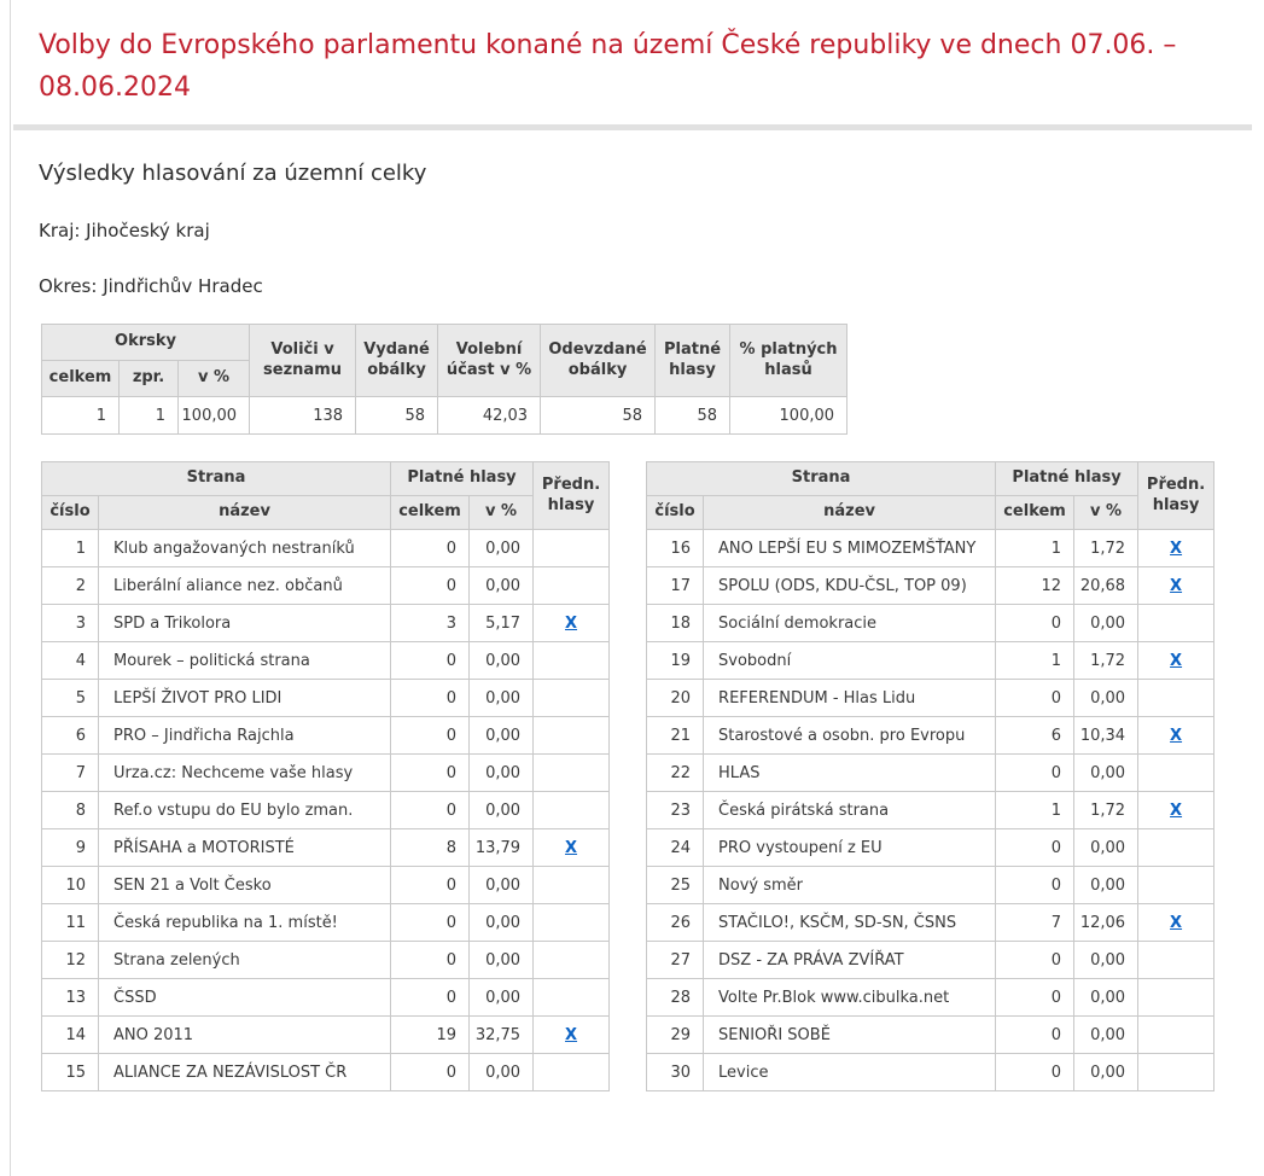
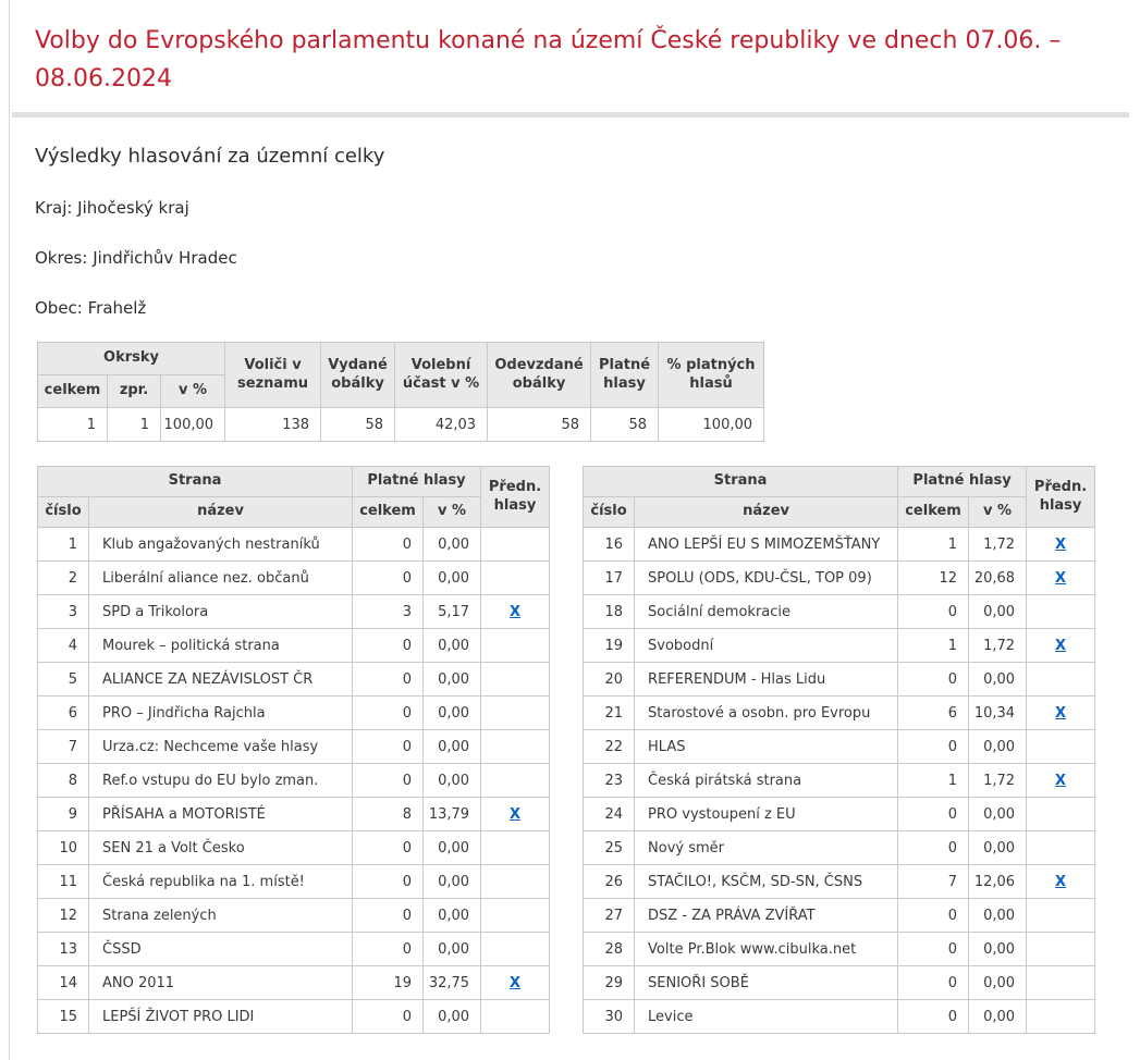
  Volby do Evropského parlamentu konané na území České republiky ve dnech 07.06. – 08.06.2024
  Výsledky hlasování za územní celky
  Kraj: Jihočeský kraj
  Okres: Jindřichův Hradec
+ Obec: Frahelž
  Okrsky	Voliči v seznamu	Vydané obálky	Volební účast v %	Odevzdané obálky	Platné hlasy	% platných hlasů
  celkem	zpr.	v %
  1	1	100,00	138	58	42,03	58	58	100,00
  Strana	Platné hlasy	Předn. hlasy
  číslo	název	celkem	v %
  1	Klub angažovaných nestraníků	0	0,00
  2	Liberální aliance nez. občanů	0	0,00
  3	SPD a Trikolora	3	5,17	X
  4	Mourek – politická strana	0	0,00
- 5	LEPŠÍ ŽIVOT PRO LIDI	0	0,00
+ 5	ALIANCE ZA NEZÁVISLOST ČR	0	0,00
  6	PRO – Jindřicha Rajchla	0	0,00
  7	Urza.cz: Nechceme vaše hlasy	0	0,00
  8	Ref.o vstupu do EU bylo zman.	0	0,00
  9	PŘÍSAHA a MOTORISTÉ	8	13,79	X
  10	SEN 21 a Volt Česko	0	0,00
  11	Česká republika na 1. místě!	0	0,00
  12	Strana zelených	0	0,00
  13	ČSSD	0	0,00
  14	ANO 2011	19	32,75	X
- 15	ALIANCE ZA NEZÁVISLOST ČR	0	0,00
+ 15	LEPŠÍ ŽIVOT PRO LIDI	0	0,00
  Strana	Platné hlasy	Předn. hlasy
  číslo	název	celkem	v %
  16	ANO LEPŠÍ EU S MIMOZEMŠŤANY	1	1,72	X
  17	SPOLU (ODS, KDU-ČSL, TOP 09)	12	20,68	X
  18	Sociální demokracie	0	0,00
  19	Svobodní	1	1,72	X
  20	REFERENDUM - Hlas Lidu	0	0,00
  21	Starostové a osobn. pro Evropu	6	10,34	X
  22	HLAS	0	0,00
  23	Česká pirátská strana	1	1,72	X
  24	PRO vystoupení z EU	0	0,00
  25	Nový směr	0	0,00
  26	STAČILO!, KSČM, SD-SN, ČSNS	7	12,06	X
  27	DSZ - ZA PRÁVA ZVÍŘAT	0	0,00
  28	Volte Pr.Blok www.cibulka.net	0	0,00
  29	SENIOŘI SOBĚ	0	0,00
  30	Levice	0	0,00
